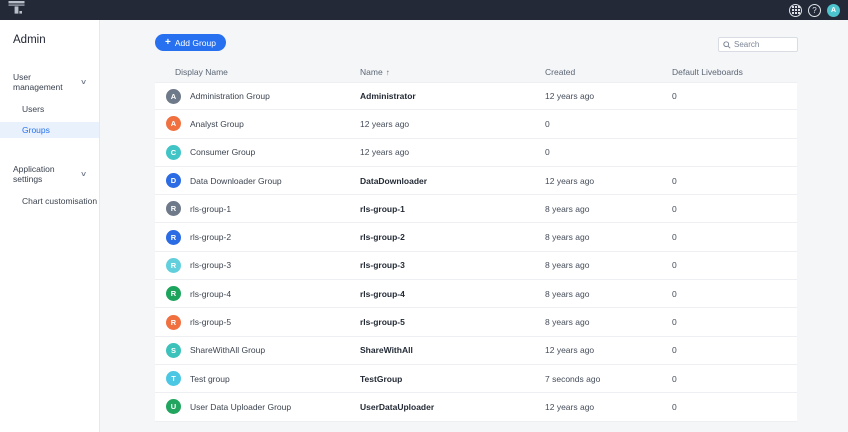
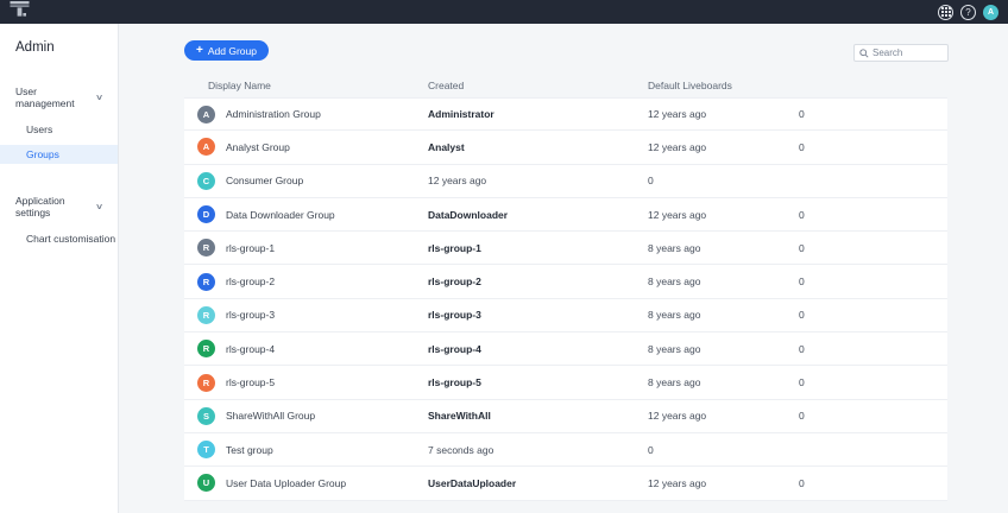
  ?
  Admin
  User management
  Users
  Groups
  Application settings
  Chart customisation
  +
  Add Group
  Search
  Display Name
- Name ↑
  Created
  Default Liveboards
  A
  Administration Group
  Administrator
  12 years ago
  0
  A
  Analyst Group
+ Analyst
  12 years ago
  0
  C
  Consumer Group
  12 years ago
  0
  D
  Data Downloader Group
  DataDownloader
  12 years ago
  0
  R
  rls-group-1
  rls-group-1
  8 years ago
  0
  R
  rls-group-2
  rls-group-2
  8 years ago
  0
  R
  rls-group-3
  rls-group-3
  8 years ago
  0
  R
  rls-group-4
  rls-group-4
  8 years ago
  0
  R
  rls-group-5
  rls-group-5
  8 years ago
  0
  S
  ShareWithAll Group
  ShareWithAll
  12 years ago
  0
  T
  Test group
- TestGroup
  7 seconds ago
  0
  U
  User Data Uploader Group
  UserDataUploader
  12 years ago
  0
